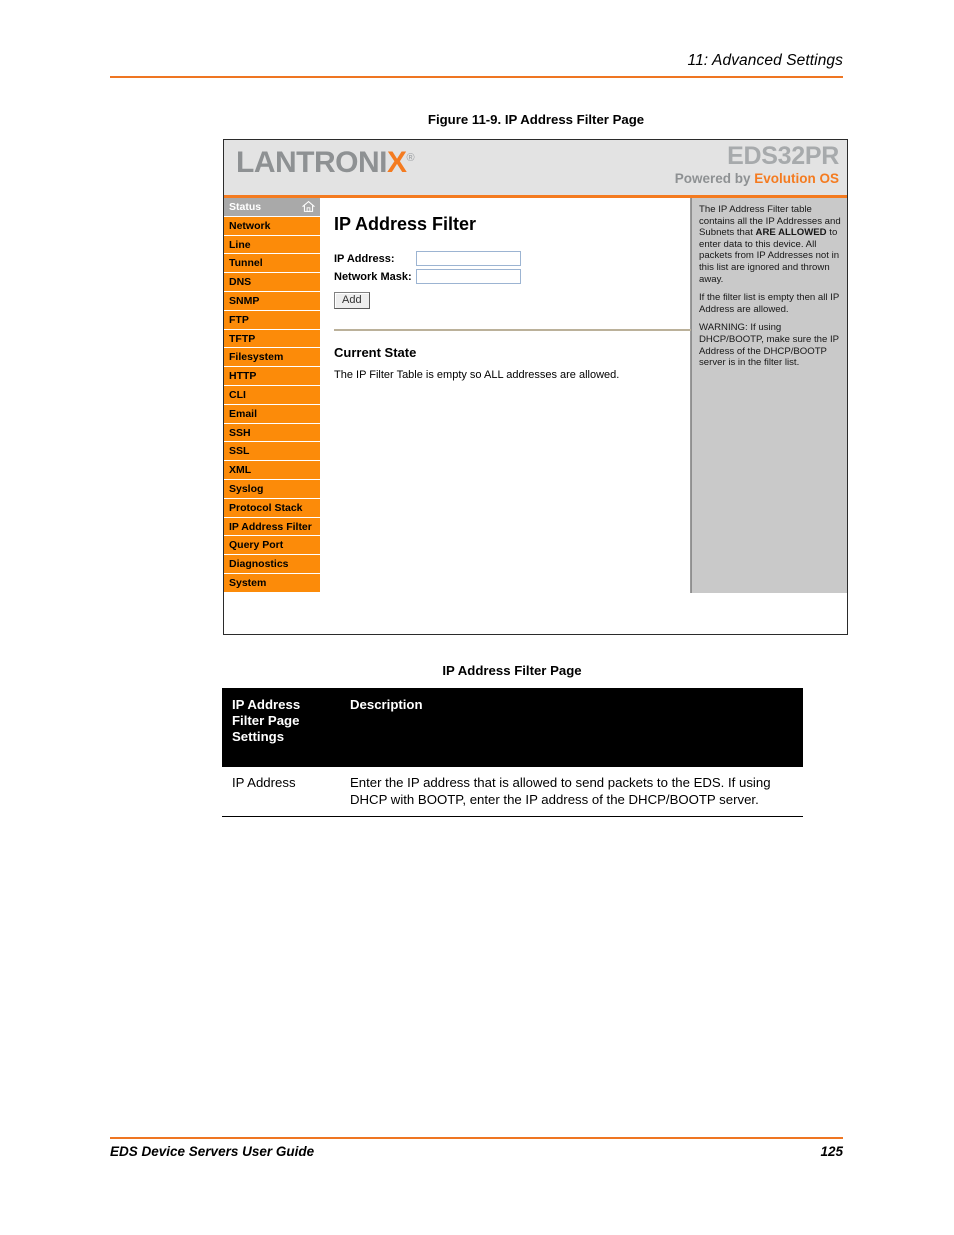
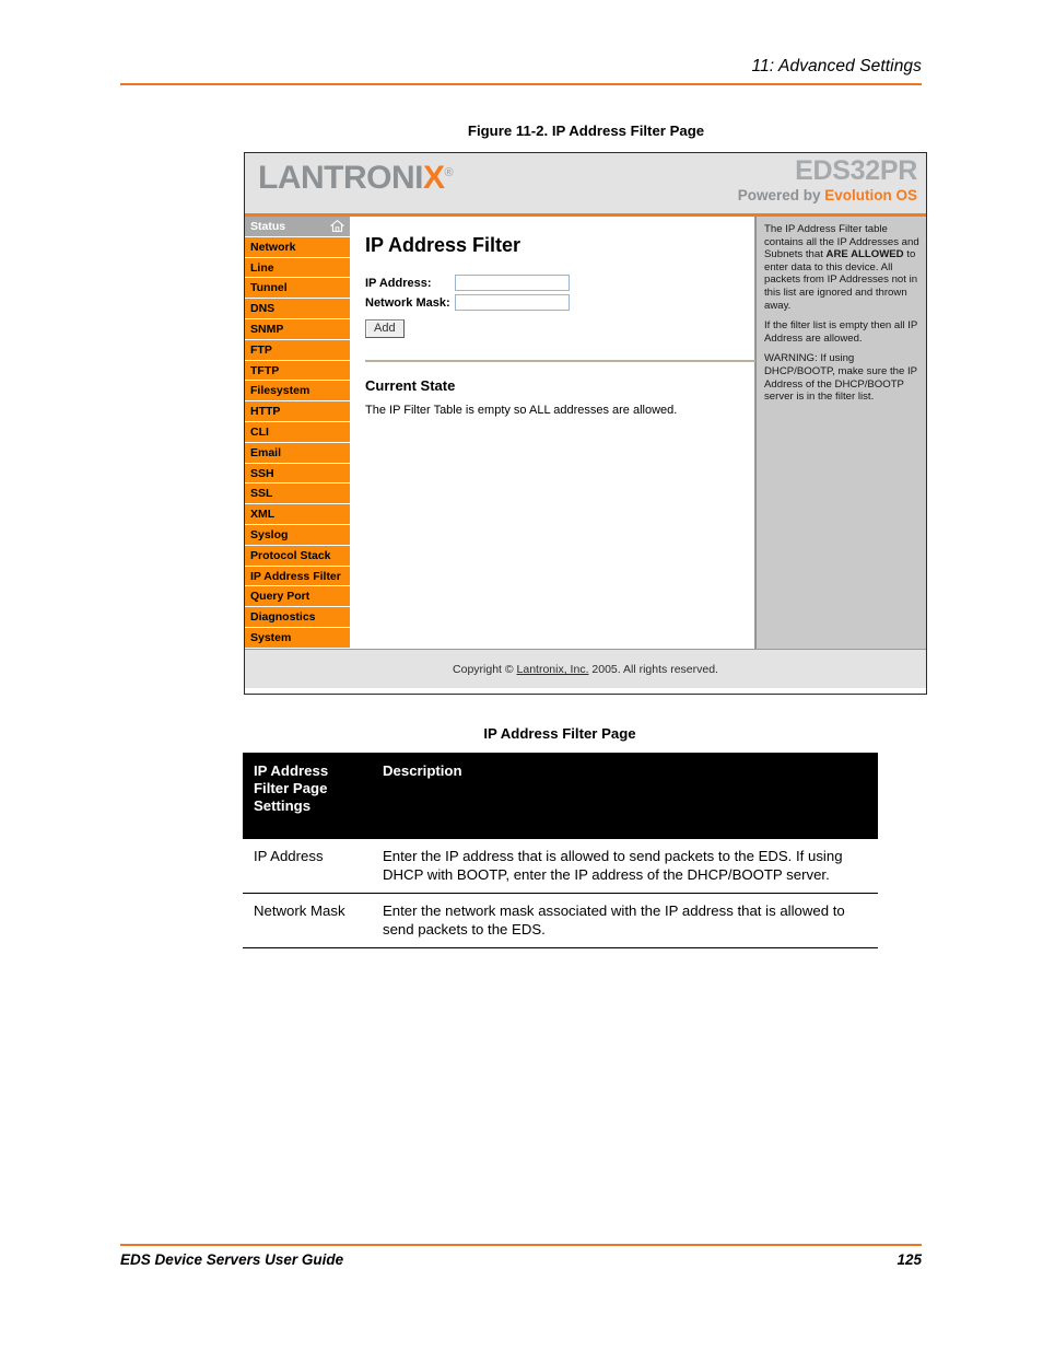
  11: Advanced Settings
- Figure 11-9. IP Address Filter Page
+ Figure 11-2. IP Address Filter Page
  LANTRONIX®
  EDS32PR
  Powered by Evolution OS
  Status
  Network
  Line
  Tunnel
  DNS
  SNMP
  FTP
  TFTP
  Filesystem
  HTTP
  CLI
  Email
  SSH
  SSL
  XML
  Syslog
  Protocol Stack
  IP Address Filter
  Query Port
  Diagnostics
  System
  IP Address Filter
  IP Address:
  Network Mask:
  Add
  Current State
  The IP Filter Table is empty so ALL addresses are allowed.
  The IP Address Filter table contains all the IP Addresses and Subnets that ARE ALLOWED to enter data to this device. All packets from IP Addresses not in this list are ignored and thrown away.
  If the filter list is empty then all IP Address are allowed.
  WARNING: If using DHCP/BOOTP, make sure the IP Address of the DHCP/BOOTP server is in the filter list.
+ Copyright © Lantronix, Inc. 2005. All rights reserved.
  IP Address Filter Page
  IP Address Filter Page Settings	Description
  IP Address	Enter the IP address that is allowed to send packets to the EDS. If using DHCP with BOOTP, enter the IP address of the DHCP/BOOTP server.
+ Network Mask	Enter the network mask associated with the IP address that is allowed to send packets to the EDS.
  EDS Device Servers User Guide
  125
